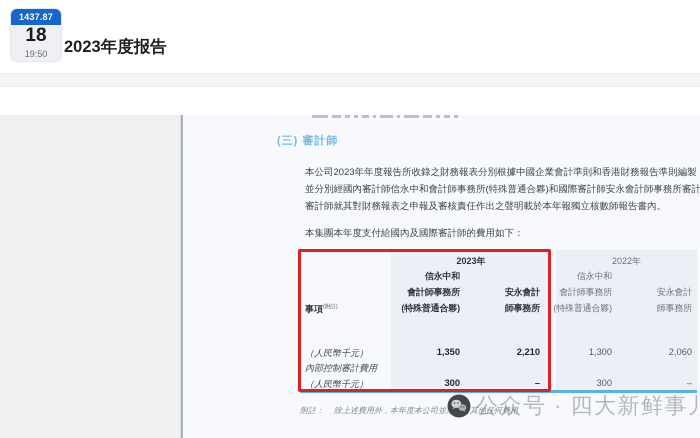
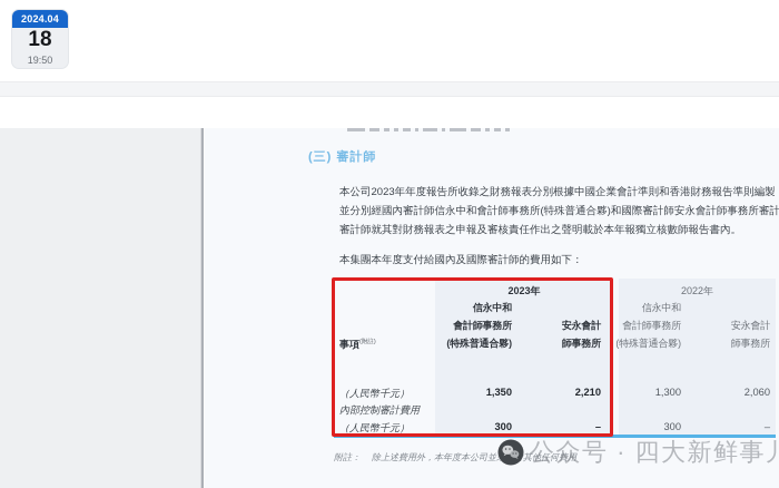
- 1437.87
+ 2024.04
  18
  19:50
- 2023年度报告
  (三) 審計師
  本公司2023年年度報告所收錄之財務報表分別根據中國企業會計準則和香港財務報告準則編製
  並分別經國內審計師信永中和會計師事務所(特殊普通合夥)和國際審計師安永會計師事務所審計
  審計師就其對財務報表之申報及審核責任作出之聲明載於本年報獨立核數師報告書內。
  本集團本年度支付給國內及國際審計師的費用如下：
  2023年
  2022年
  信永中和
  會計師事務所
  (特殊普通合夥)
  安永會計
  師事務所
  信永中和
  會計師事務所
  (特殊普通合夥)
  安永會計
  師事務所
  （人民幣千元）
  1,350
  2,210
  1,300
  2,060
  內部控制審計費用
  （人民幣千元）
  300
  –
  300
  –
  附註： 除上述費用外，本年度本公司並其他任何費用
  公众号 · 四大新鲜事
